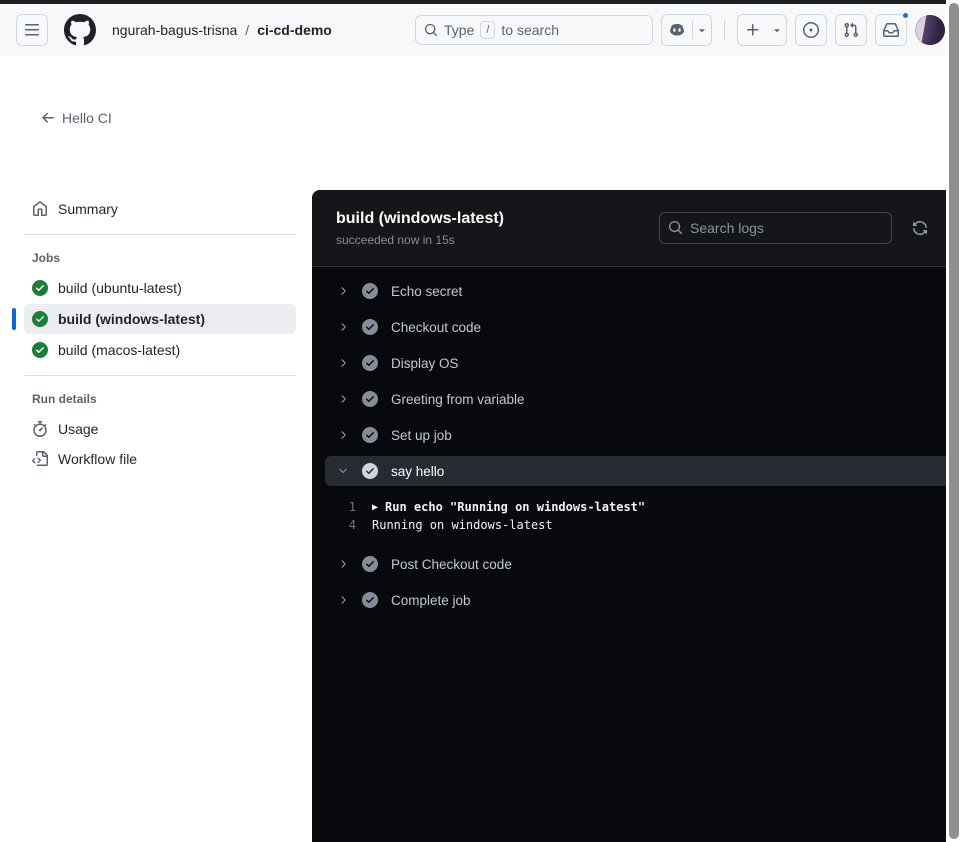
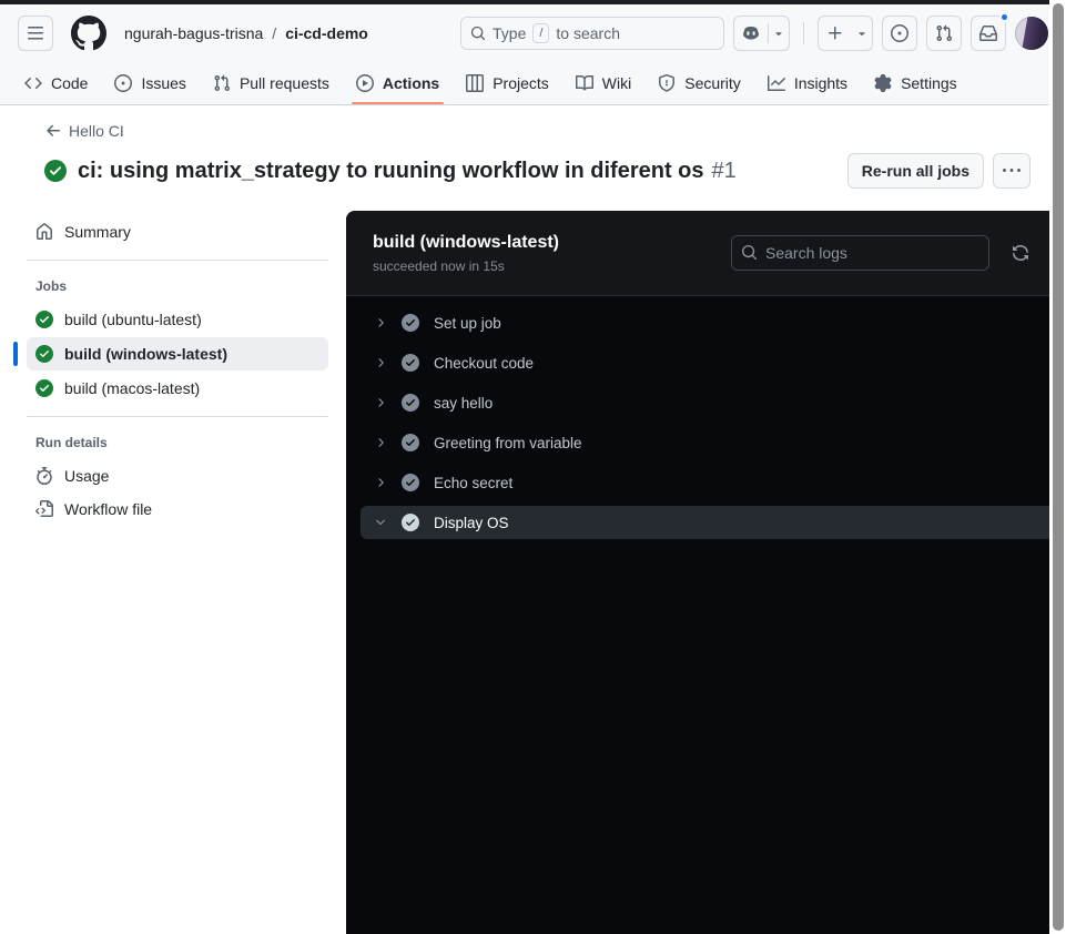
  ngurah-bagus-trisna
  /
  ci-cd-demo
  Type
  /
  to search
+ Code
+ Issues
+ Pull requests
+ Actions
+ Projects
+ Wiki
+ Security
+ Insights
+ Settings
  Hello CI
+ ci: using matrix_strategy to ruuning workflow in diferent os
+ #1
+ Re-run all jobs
  Summary
  Jobs
  build (ubuntu-latest)
  build (windows-latest)
  build (macos-latest)
  Run details
  Usage
  Workflow file
  build (windows-latest)
  succeeded now in 15s
  Search logs
- Echo secret
+ Set up job
  Checkout code
- Display OS
+ say hello
  Greeting from variable
- Set up job
+ Echo secret
- say hello
+ Display OS
- 1
- ▶
- Run echo "Running on windows-latest"
- 4
- Running on windows-latest
- Post Checkout code
- Complete job
